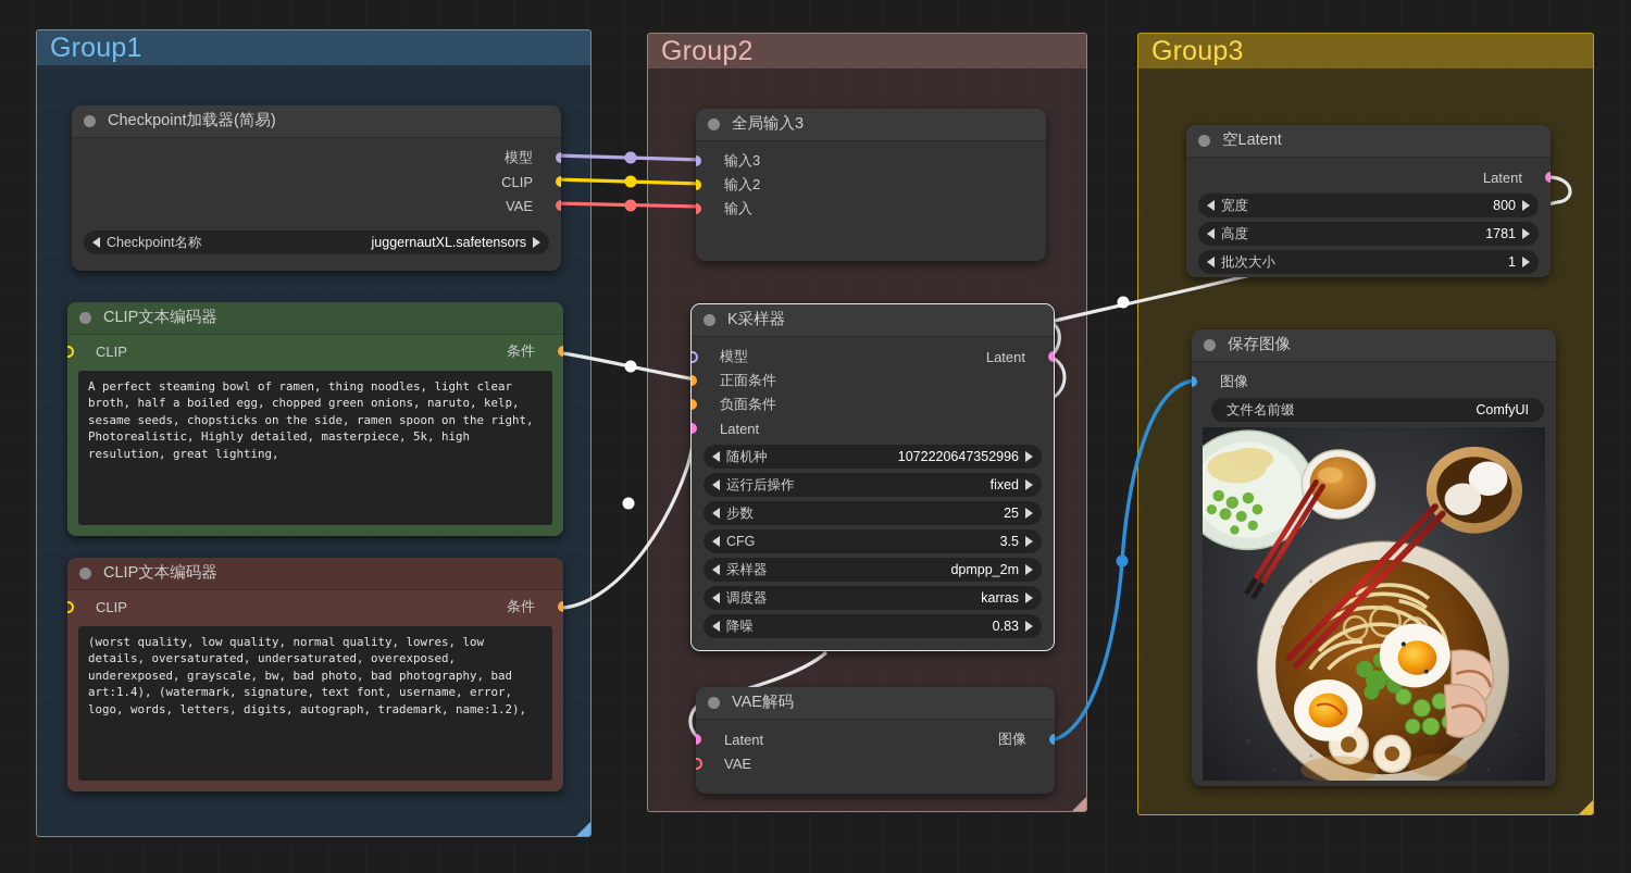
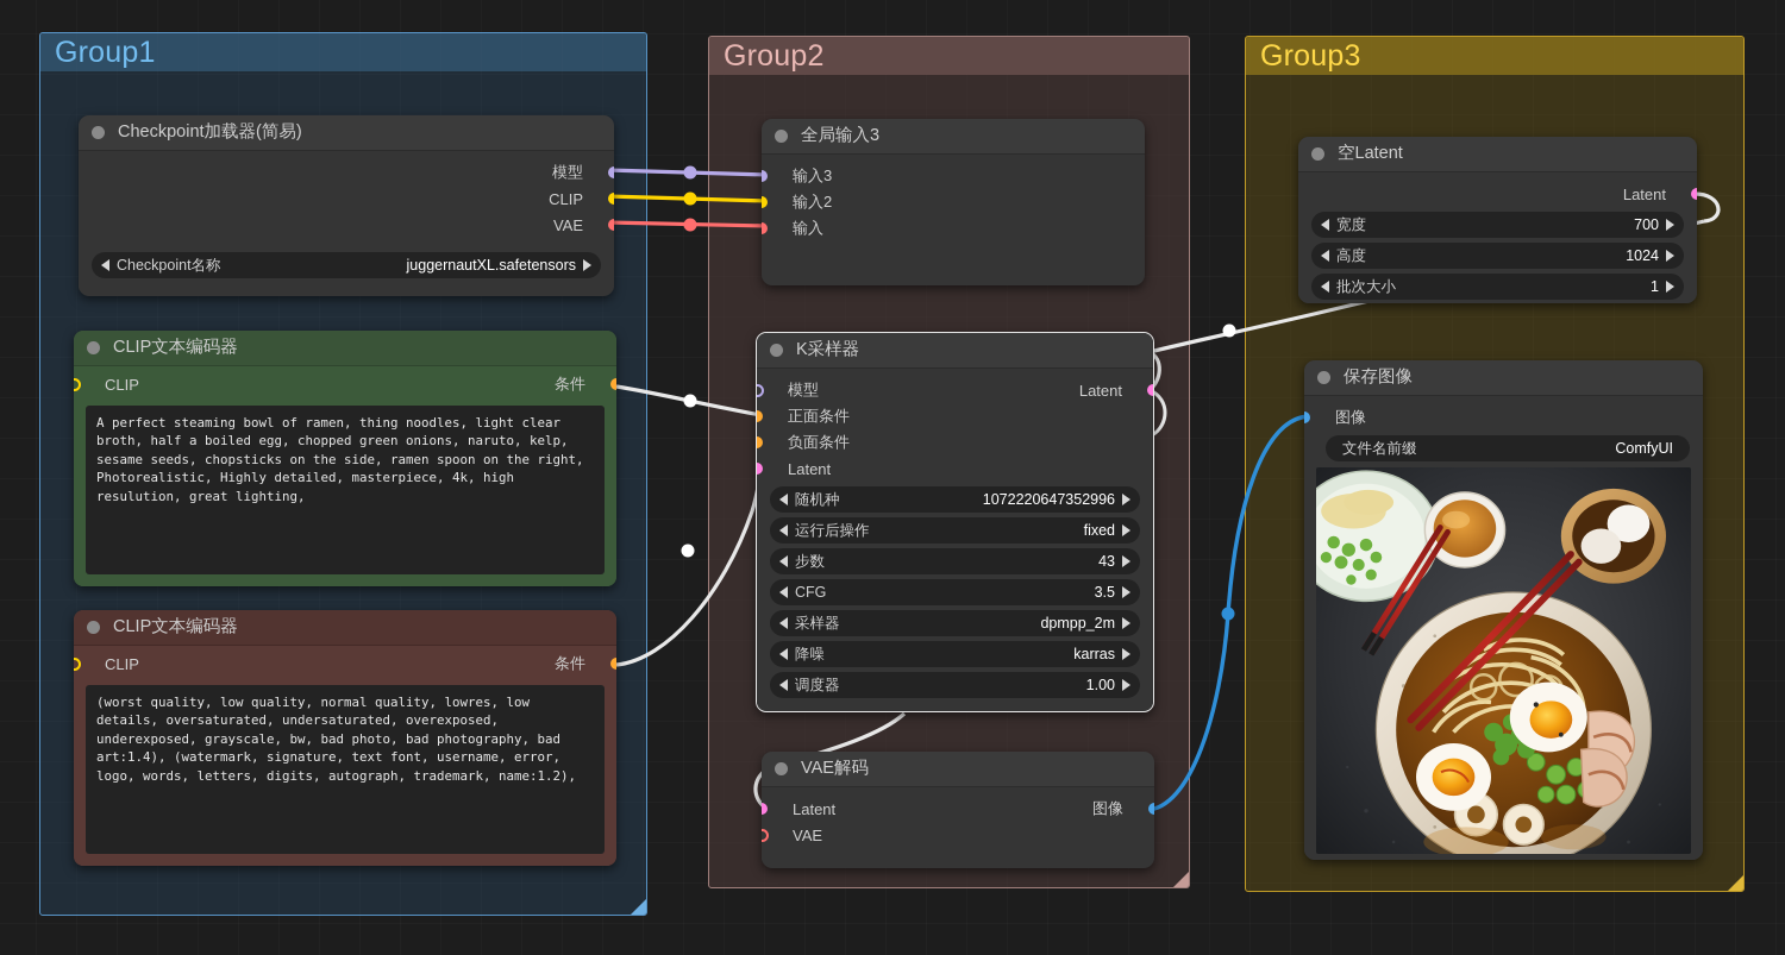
  Group1
  Group2
  Group3
  Checkpoint加载器(简易)
  模型
  CLIP
  VAE
  Checkpoint名称
  juggernautXL.safetensors
  CLIP文本编码器
  CLIP
  条件
- A perfect steaming bowl of ramen, thing noodles, light clear broth, half a boiled egg, chopped green onions, naruto, kelp, sesame seeds, chopsticks on the side, ramen spoon on the right, Photorealistic, Highly detailed, masterpiece, 5k, high resulution, great lighting,
+ A perfect steaming bowl of ramen, thing noodles, light clear broth, half a boiled egg, chopped green onions, naruto, kelp, sesame seeds, chopsticks on the side, ramen spoon on the right, Photorealistic, Highly detailed, masterpiece, 4k, high resulution, great lighting,
  CLIP文本编码器
  CLIP
  条件
  (worst quality, low quality, normal quality, lowres, low details, oversaturated, undersaturated, overexposed, underexposed, grayscale, bw, bad photo, bad photography, bad art:1.4), (watermark, signature, text font, username, error, logo, words, letters, digits, autograph, trademark, name:1.2),
  全局输入3
  输入3
  输入2
  输入
  K采样器
  模型
  Latent
  正面条件
  负面条件
  Latent
  随机种
  1072220647352996
  运行后操作
  fixed
  步数
- 25
+ 43
  CFG
  3.5
  采样器
  dpmpp_2m
- 调度器
+ 降噪
  karras
- 降噪
+ 调度器
- 0.83
+ 1.00
  VAE解码
  Latent
  图像
  VAE
  空Latent
  Latent
  宽度
- 800
+ 700
  高度
- 1781
+ 1024
  批次大小
  1
  保存图像
  图像
  文件名前缀
  ComfyUI
